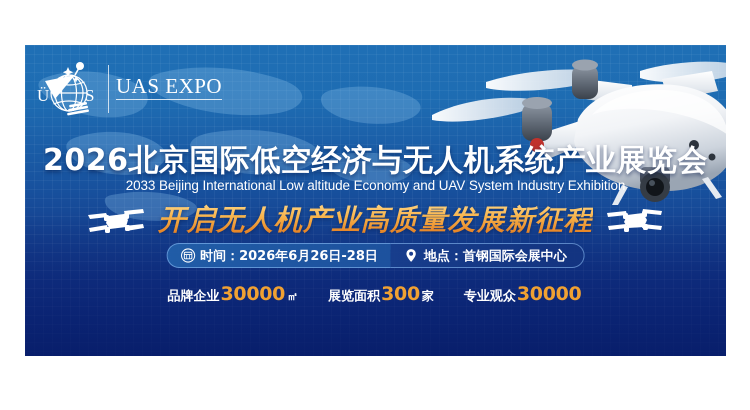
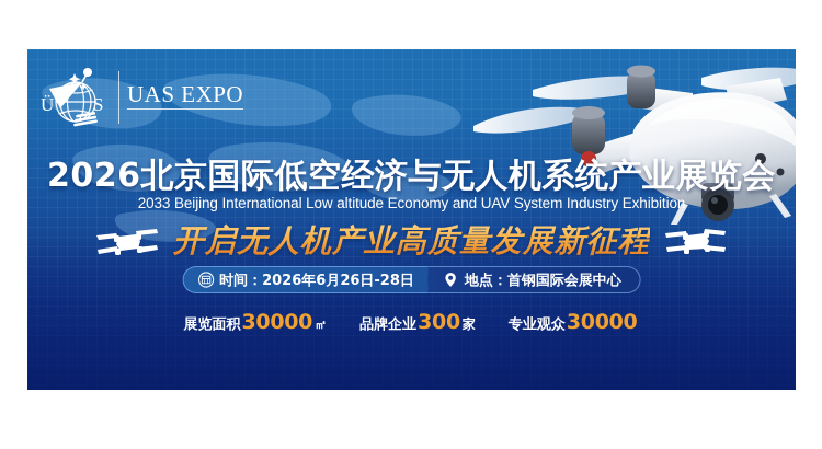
  Ü
  S
  UAS EXPO
  2026北京国际低空经济与无人机系统产业展览会
  2033 Beijing International Low altitude Economy and UAV System Industry Exhibition
  开启无人机产业高质量发展新征程
  时间：2026年6月26日-28日
  地点：首钢国际会展中心
- 品牌企业
+ 展览面积
  30000
  ㎡
- 展览面积
+ 品牌企业
  300
  家
  专业观众
  30000
